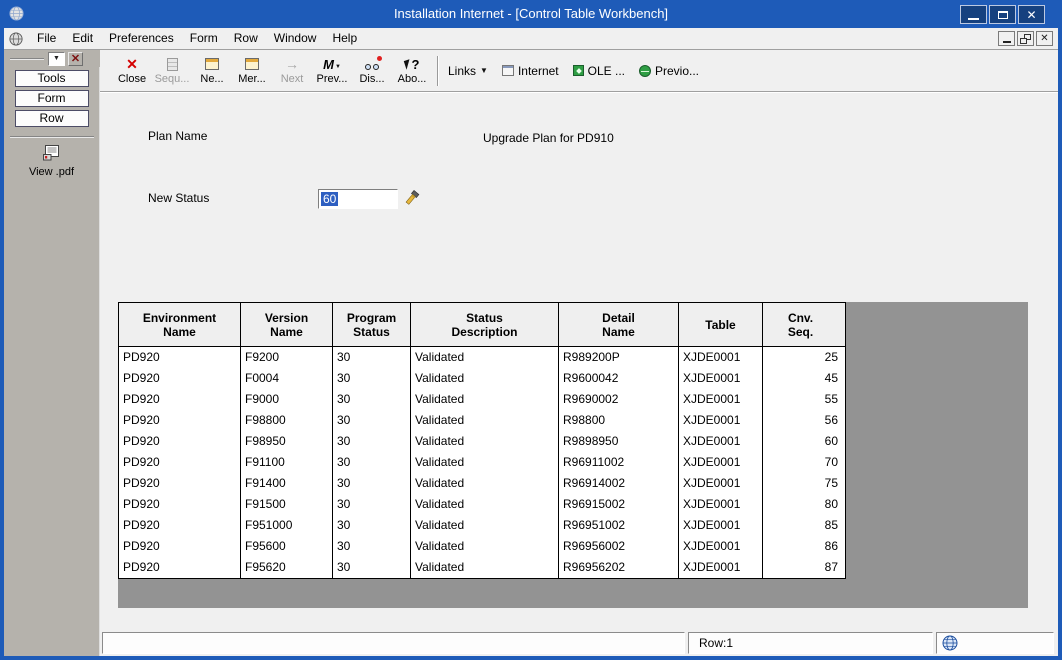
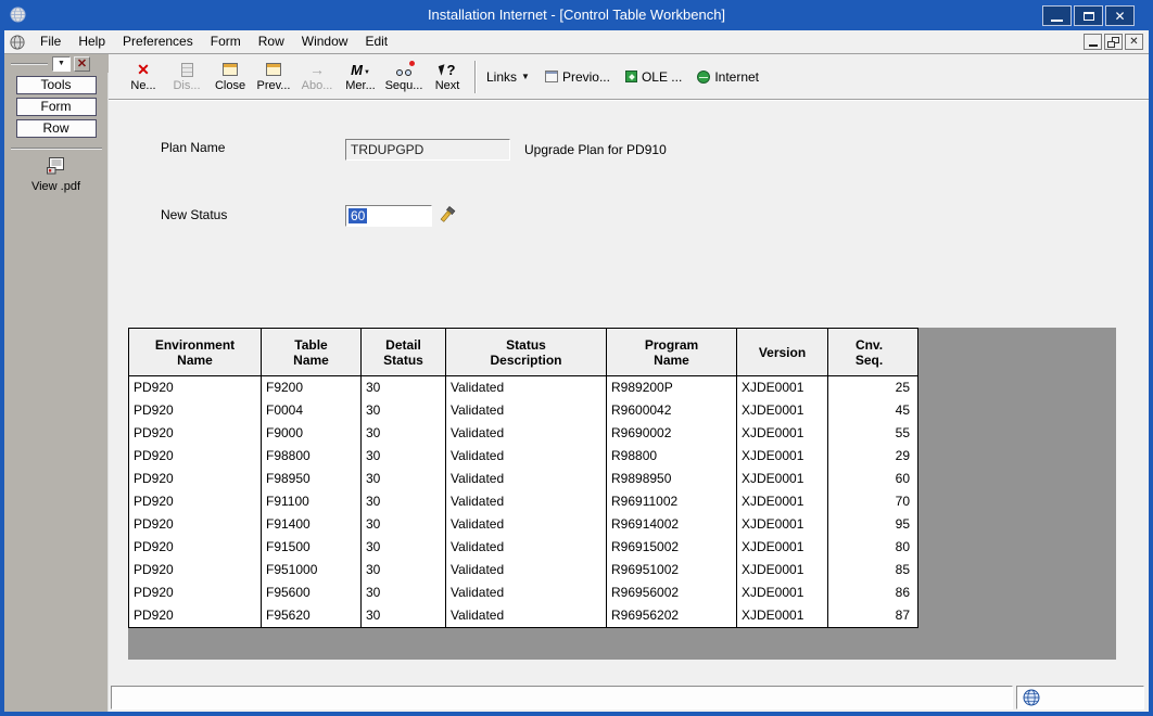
  Installation Internet - [Control Table Workbench]
  ✕
  File
- Edit
+ Help
  Preferences
  Form
  Row
  Window
- Help
+ Edit
  ✕
  ✕
  Tools
  Form
  Row
  View .pdf
  ✕
- Close
+ Ne...
- Sequ...
+ Dis...
- Ne...
+ Close
- Mer...
+ Prev...
  →
- Next
+ Abo...
  M
- Prev...
+ Mer...
- Dis...
+ Sequ...
  ?
- Abo...
+ Next
  Links
  ▼
- Internet
+ Previo...
  OLE ...
- Previo...
+ Internet
  Plan Name
+ TRDUPGPD
  Upgrade Plan for PD910
  New Status
  60
  Environment
  Name
- Version
+ Table
  Name
- Program
+ Detail
  Status
  Status
  Description
- Detail
+ Program
  Name
- Table
+ Version
  Cnv.
  Seq.
  PD920
  F9200
  30
  Validated
  R989200P
  XJDE0001
  25
  PD920
  F0004
  30
  Validated
  R9600042
  XJDE0001
  45
  PD920
  F9000
  30
  Validated
  R9690002
  XJDE0001
  55
  PD920
  F98800
  30
  Validated
  R98800
  XJDE0001
- 56
+ 29
  PD920
  F98950
  30
  Validated
  R9898950
  XJDE0001
  60
  PD920
  F91100
  30
  Validated
  R96911002
  XJDE0001
  70
  PD920
  F91400
  30
  Validated
  R96914002
  XJDE0001
- 75
+ 95
  PD920
  F91500
  30
  Validated
  R96915002
  XJDE0001
  80
  PD920
  F951000
  30
  Validated
  R96951002
  XJDE0001
  85
  PD920
  F95600
  30
  Validated
  R96956002
  XJDE0001
  86
  PD920
  F95620
  30
  Validated
  R96956202
  XJDE0001
  87
- Row:1
